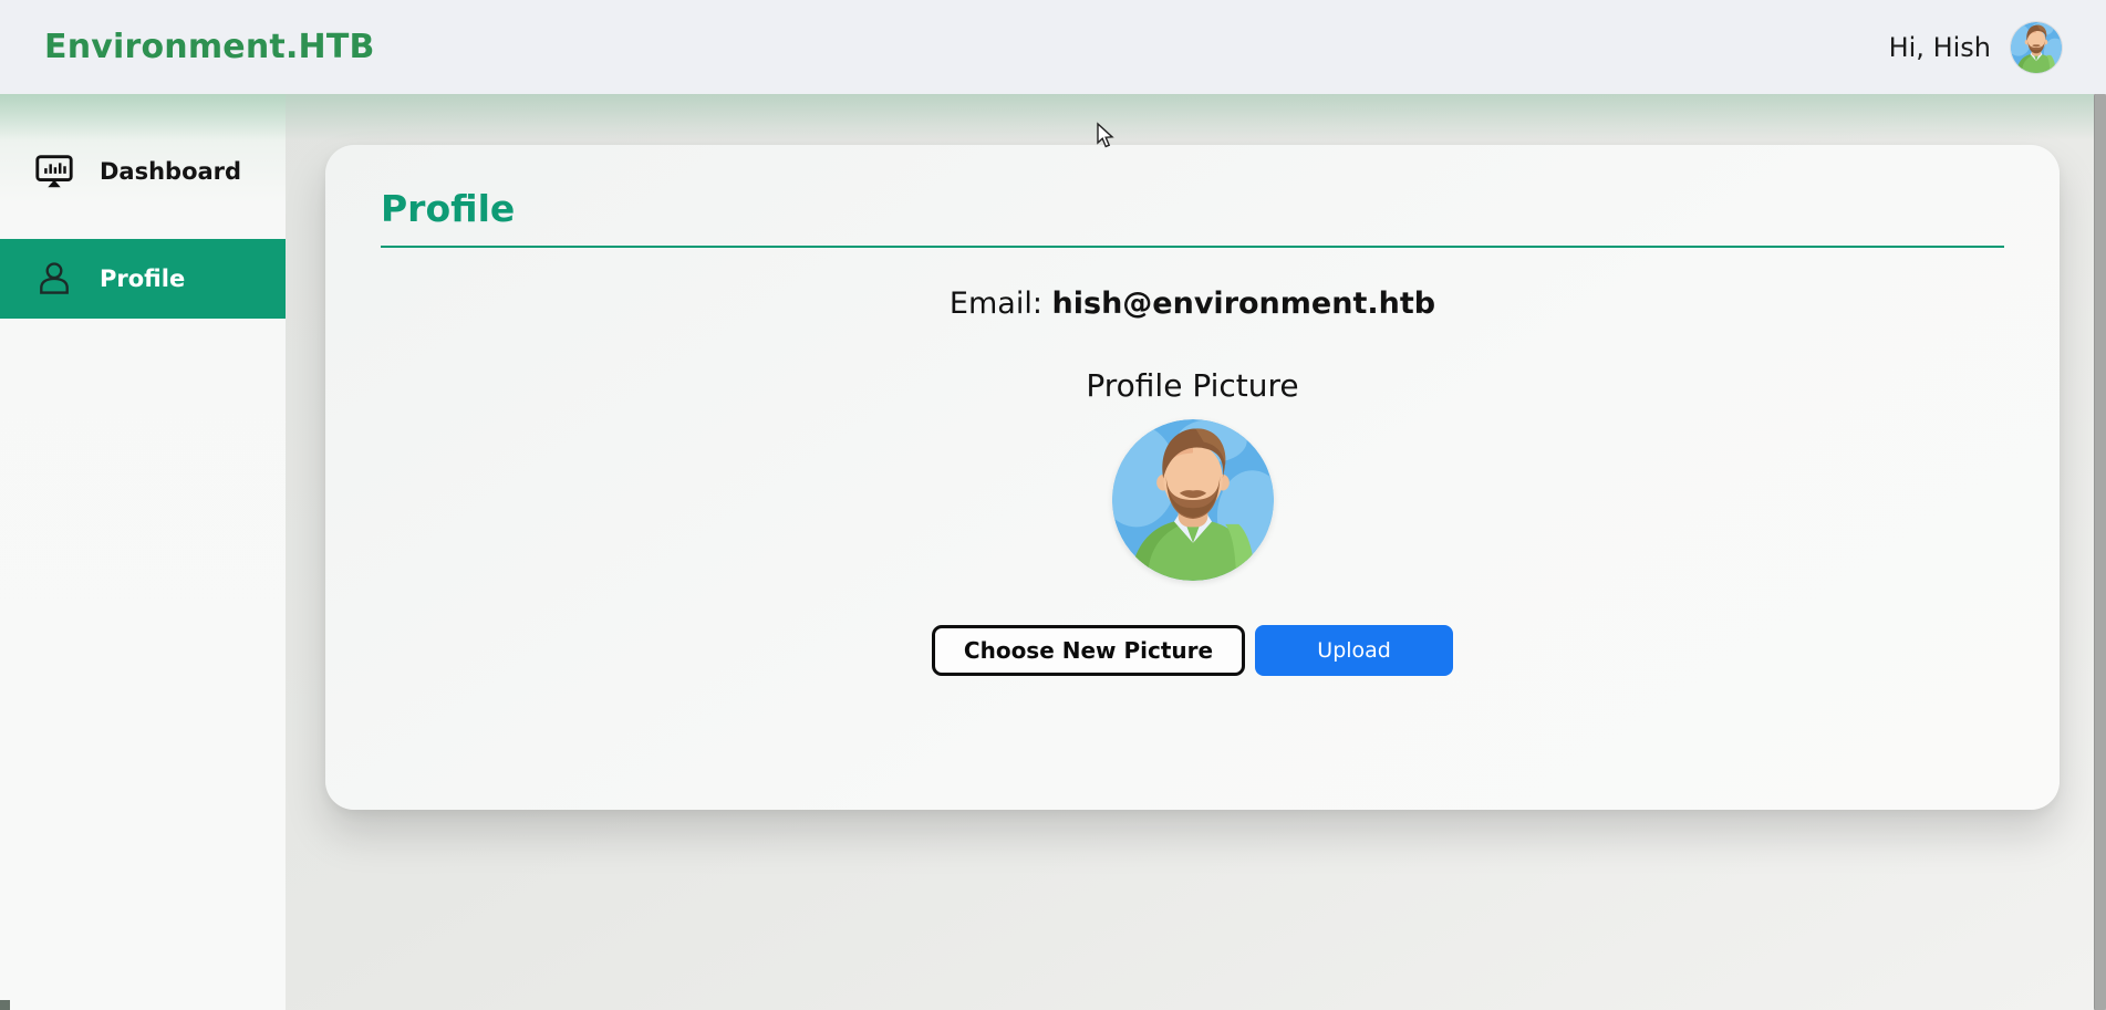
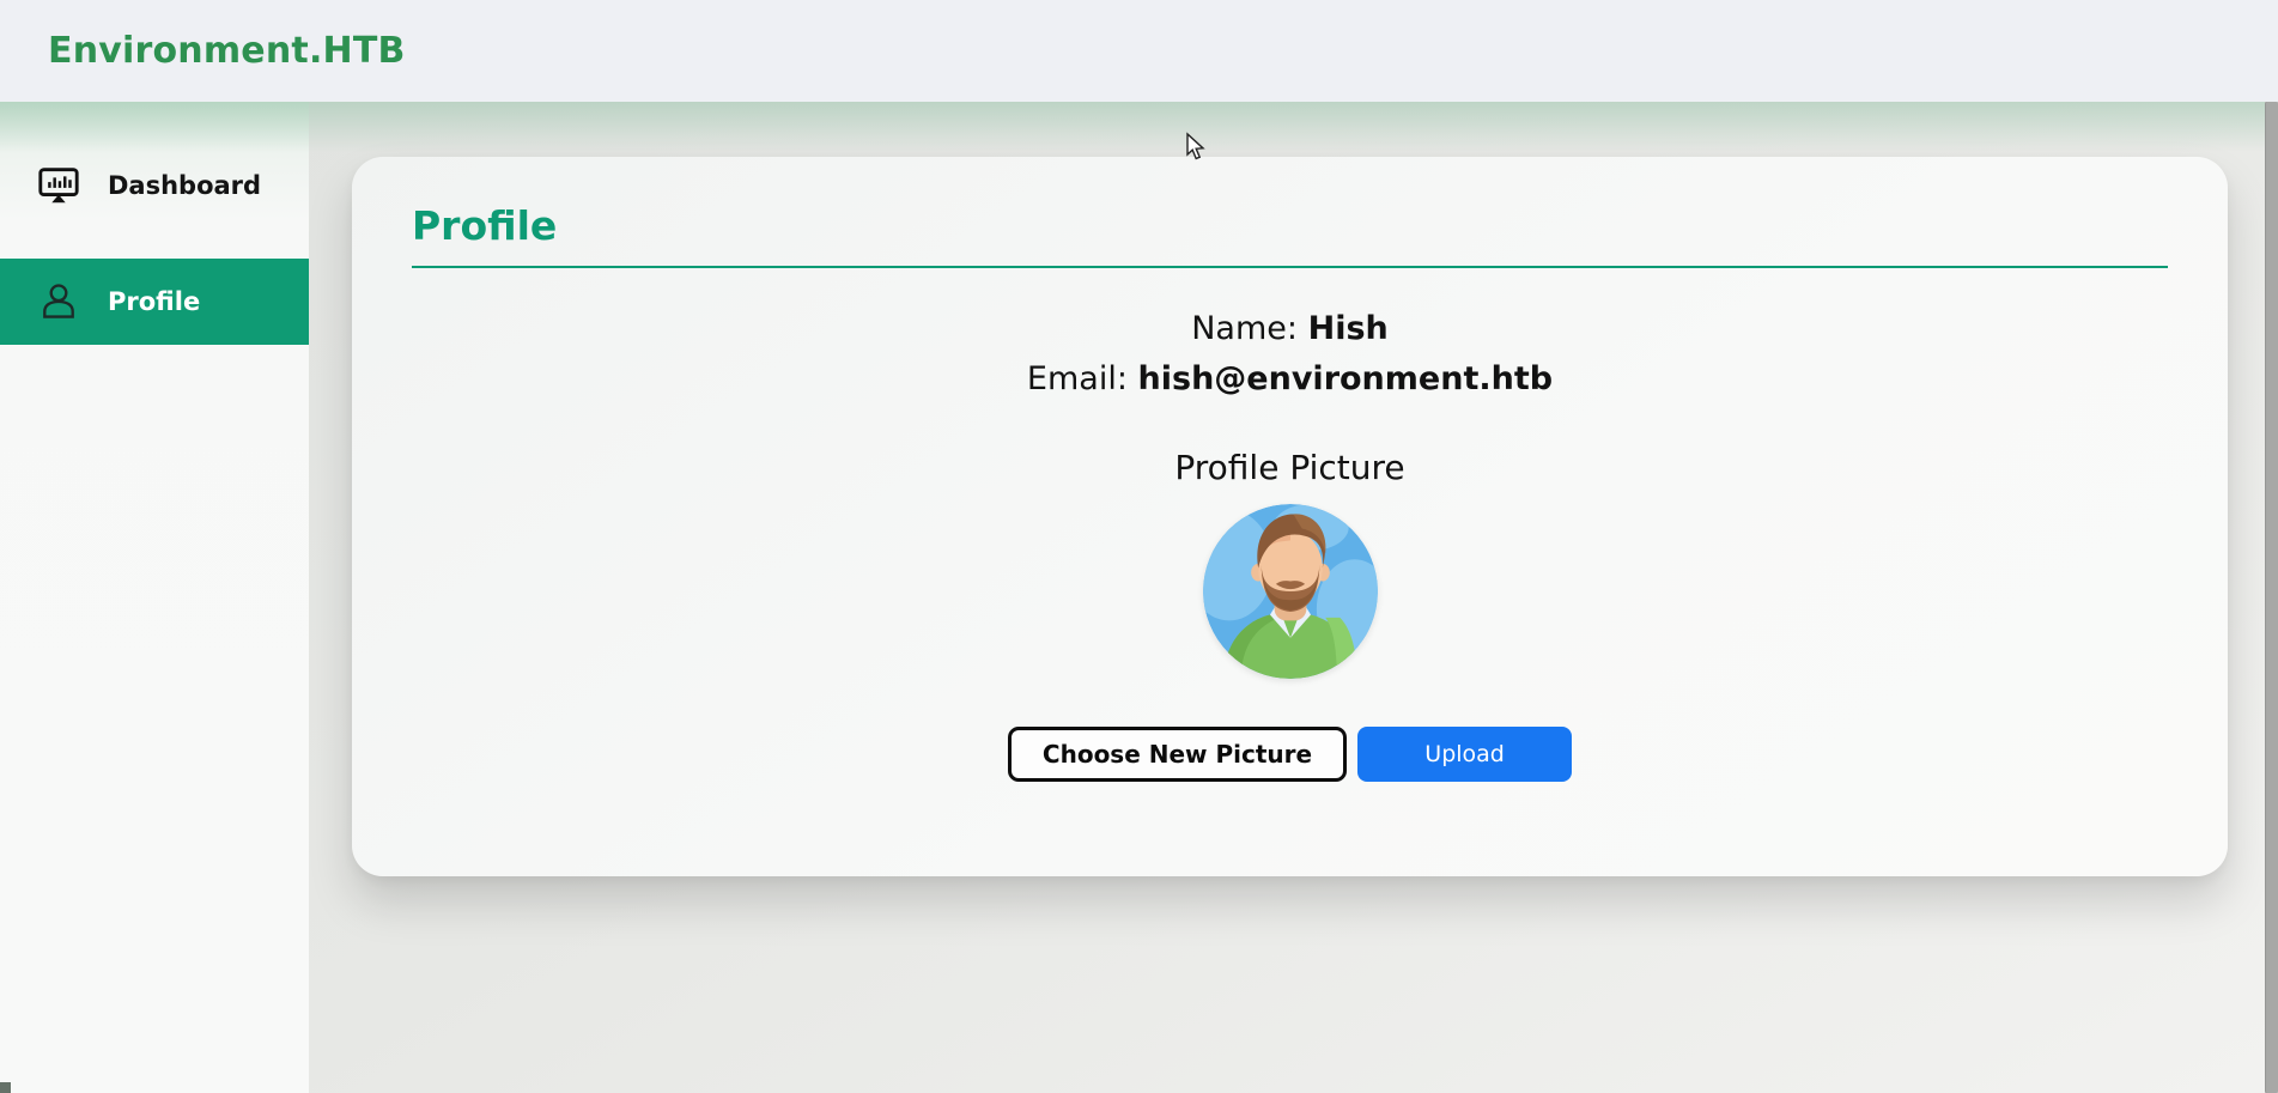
  Environment.HTB
- Hi, Hish
  Dashboard
  Profile
  Profile
+ Name: Hish
  Email: hish@environment.htb
  Profile Picture
  Choose New Picture
  Upload
